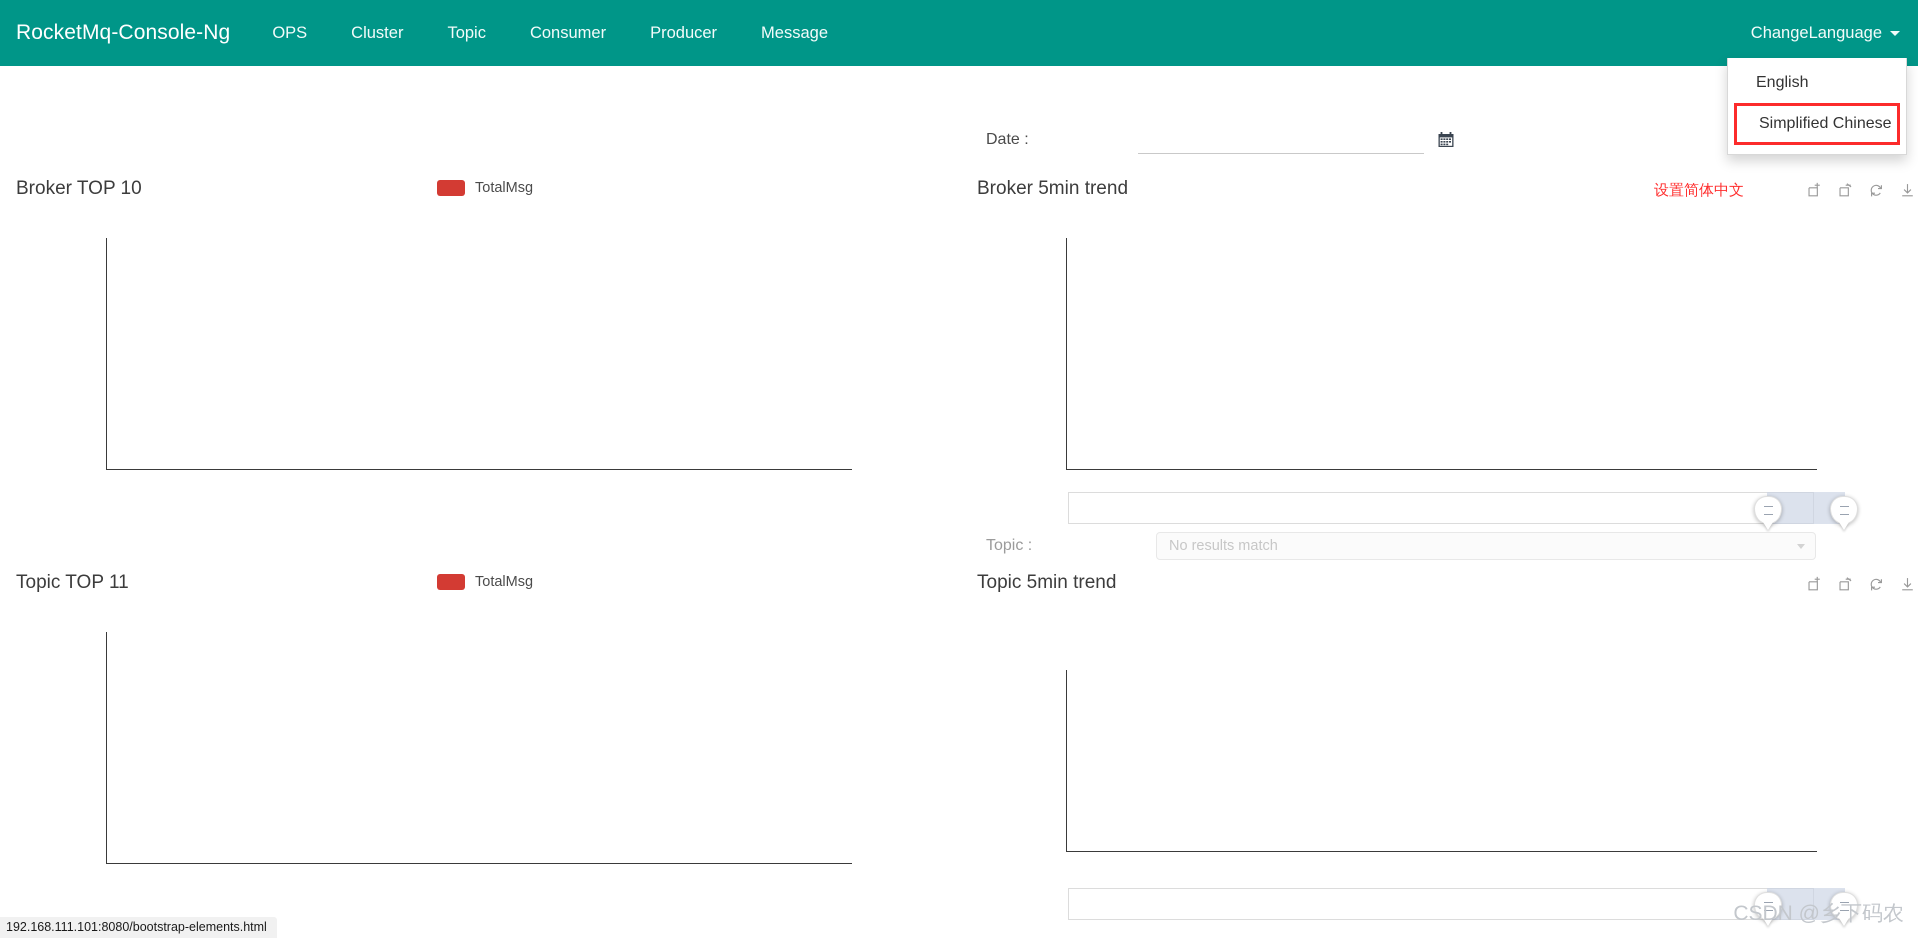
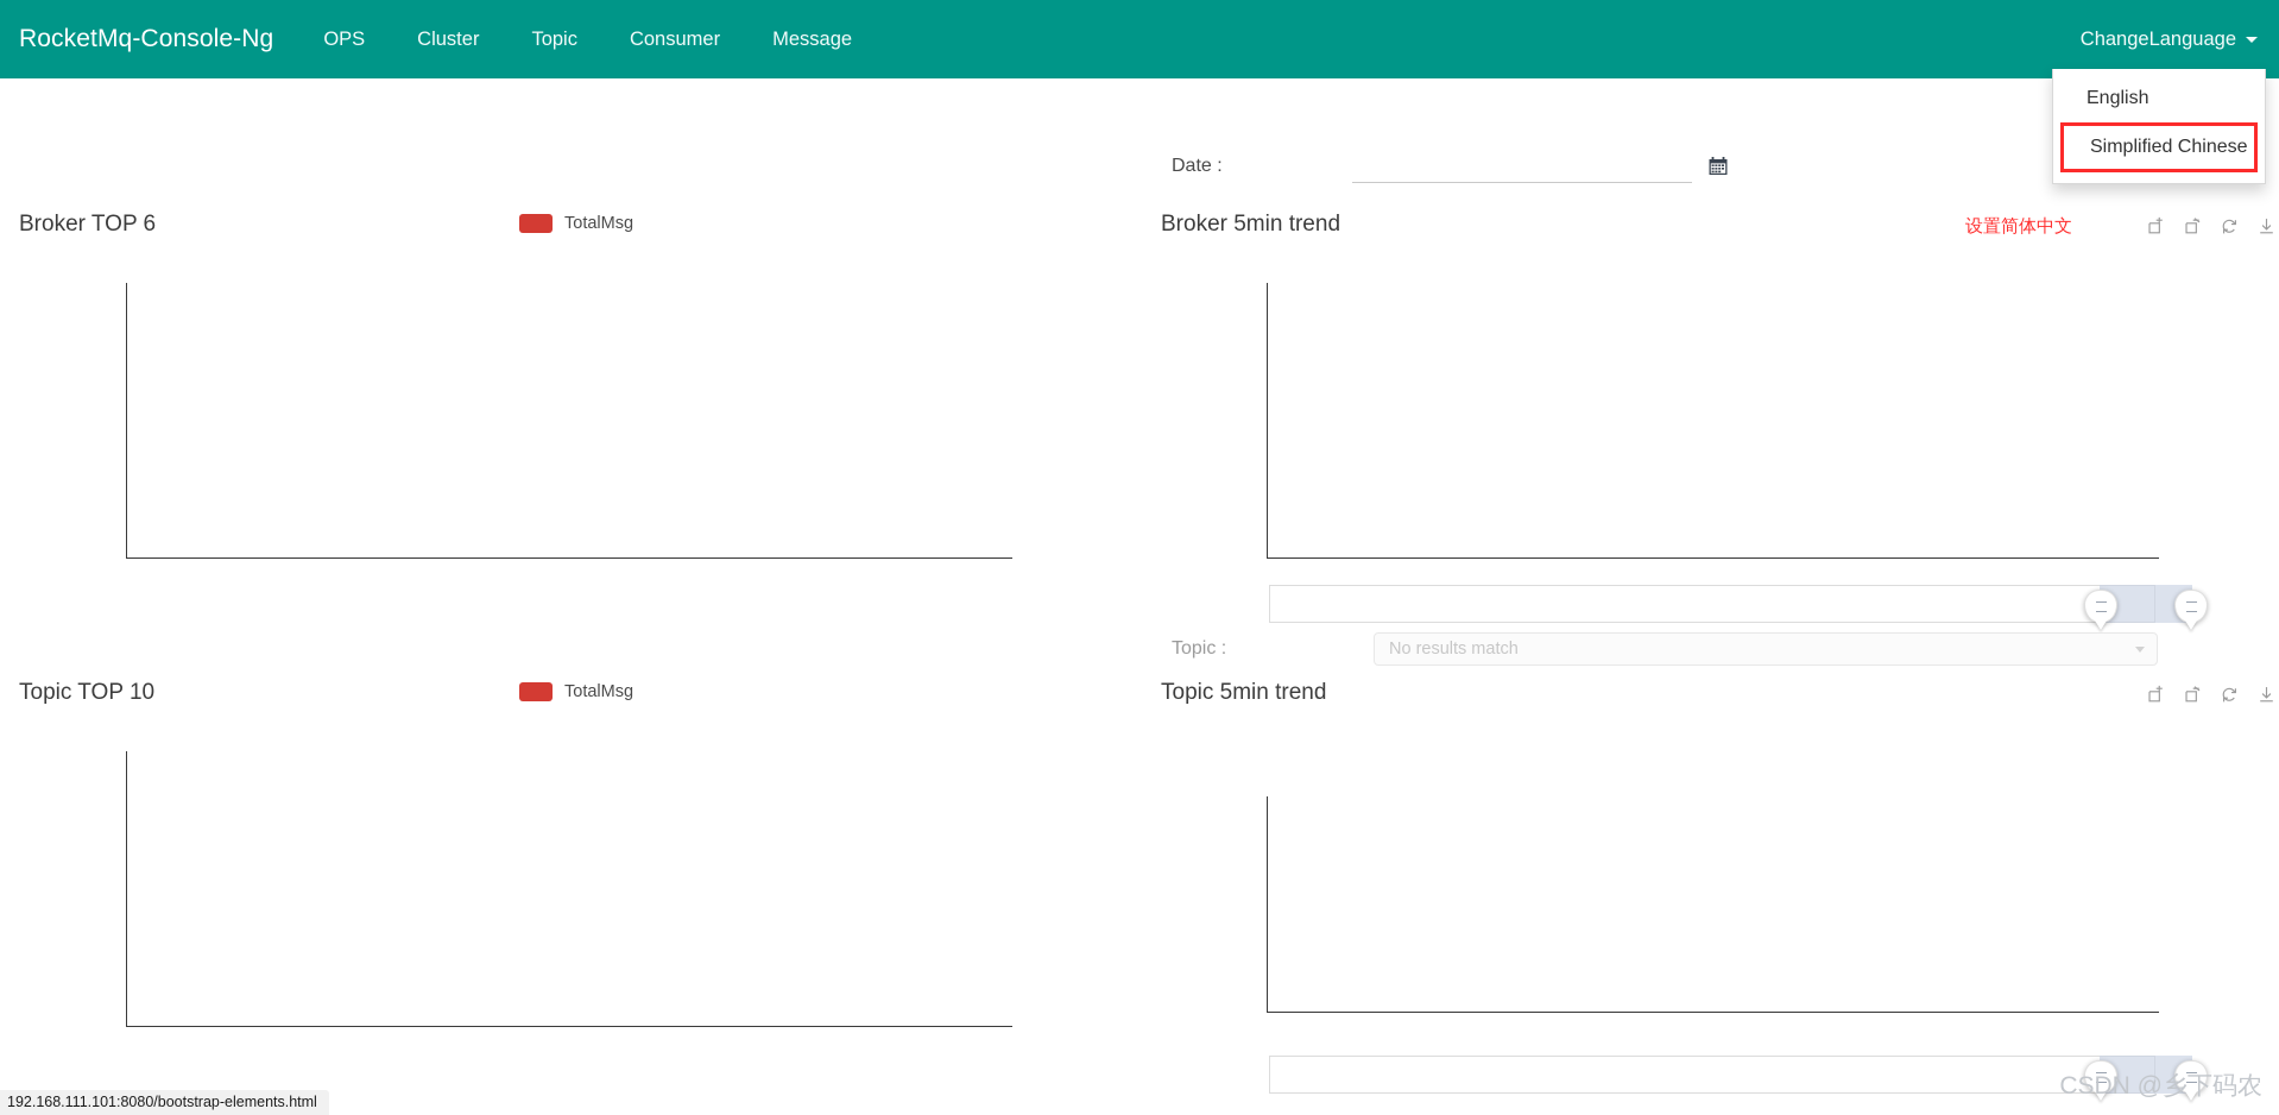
  RocketMq-Console-Ng
  OPS
  Cluster
  Topic
  Consumer
- Producer
  Message
  ChangeLanguage
  English
  Simplified Chinese
  Date :
- Broker TOP 10
+ Broker TOP 6
  TotalMsg
  Broker 5min trend
  设置简体中文
  Topic :
  No results match
- Topic TOP 11
+ Topic TOP 10
  TotalMsg
  Topic 5min trend
  CSDN @乡下码农
  192.168.111.101:8080/bootstrap-elements.html
